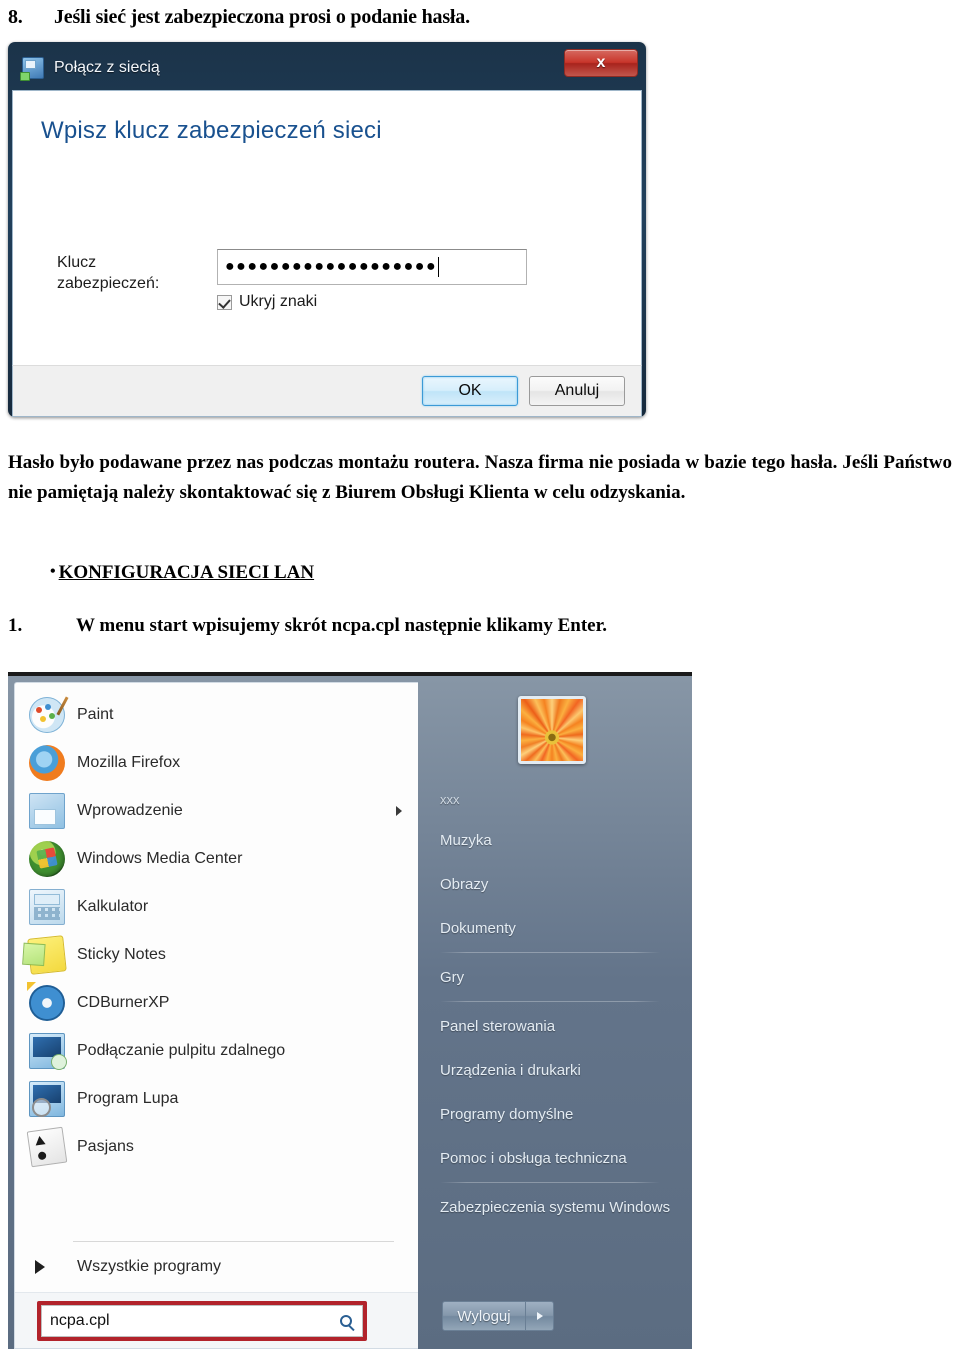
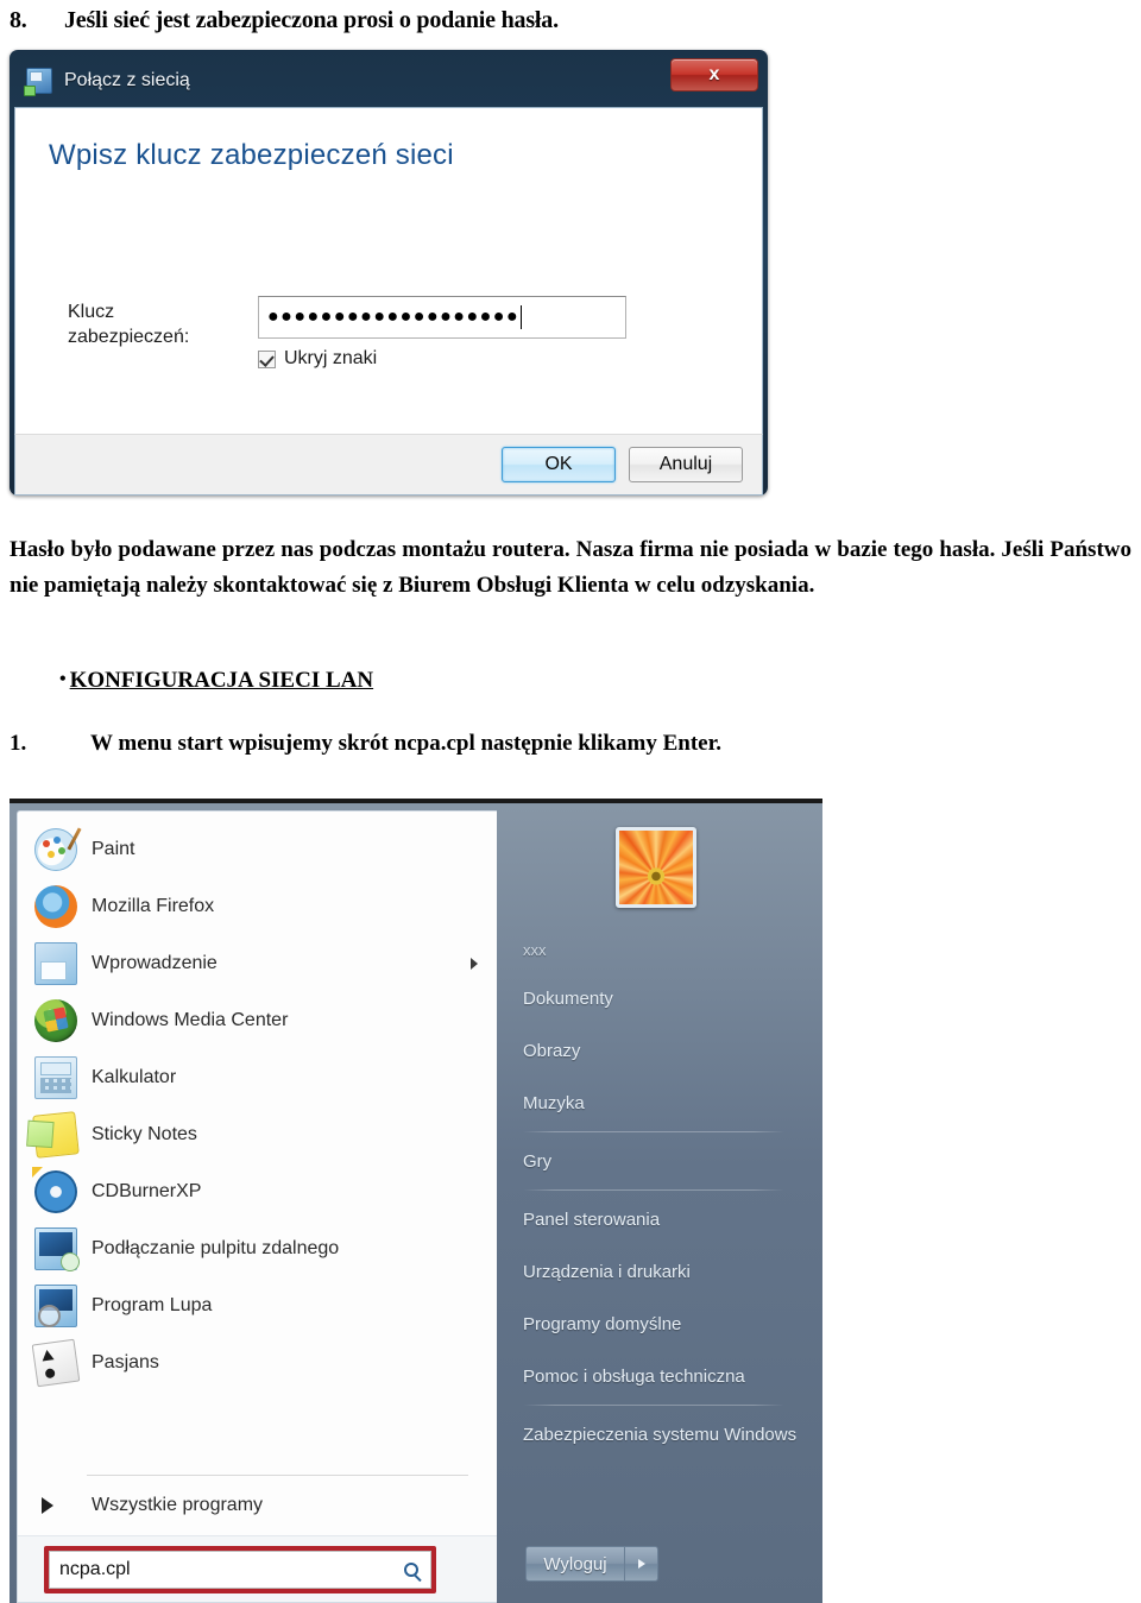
  8. Jeśli sieć jest zabezpieczona prosi o podanie hasła.
  Połącz z siecią
  x
  Wpisz klucz zabezpieczeń sieci
  Klucz
  zabezpieczeń:
  ●●●●●●●●●●●●●●●●●●●
  Ukryj znaki
  OK
  Anuluj
  Hasło było podawane przez nas podczas montażu routera. Nasza firma nie posiada w bazie tego hasła. Jeśli Państwo nie pamiętają należy skontaktować się z Biurem Obsługi Klienta w celu odzyskania.
  • KONFIGURACJA SIECI LAN
  1. W menu start wpisujemy skrót ncpa.cpl następnie klikamy Enter.
  Paint
  Mozilla Firefox
  Wprowadzenie
  Windows Media Center
  Kalkulator
  Sticky Notes
  CDBurnerXP
  Podłączanie pulpitu zdalnego
  Program Lupa
  Pasjans
  Wszystkie programy
  ncpa.cpl
  xxx
- Muzyka
+ Dokumenty
  Obrazy
- Dokumenty
+ Muzyka
  Gry
  Panel sterowania
  Urządzenia i drukarki
  Programy domyślne
  Pomoc i obsługa techniczna
  Zabezpieczenia systemu Windows
  Wyloguj
